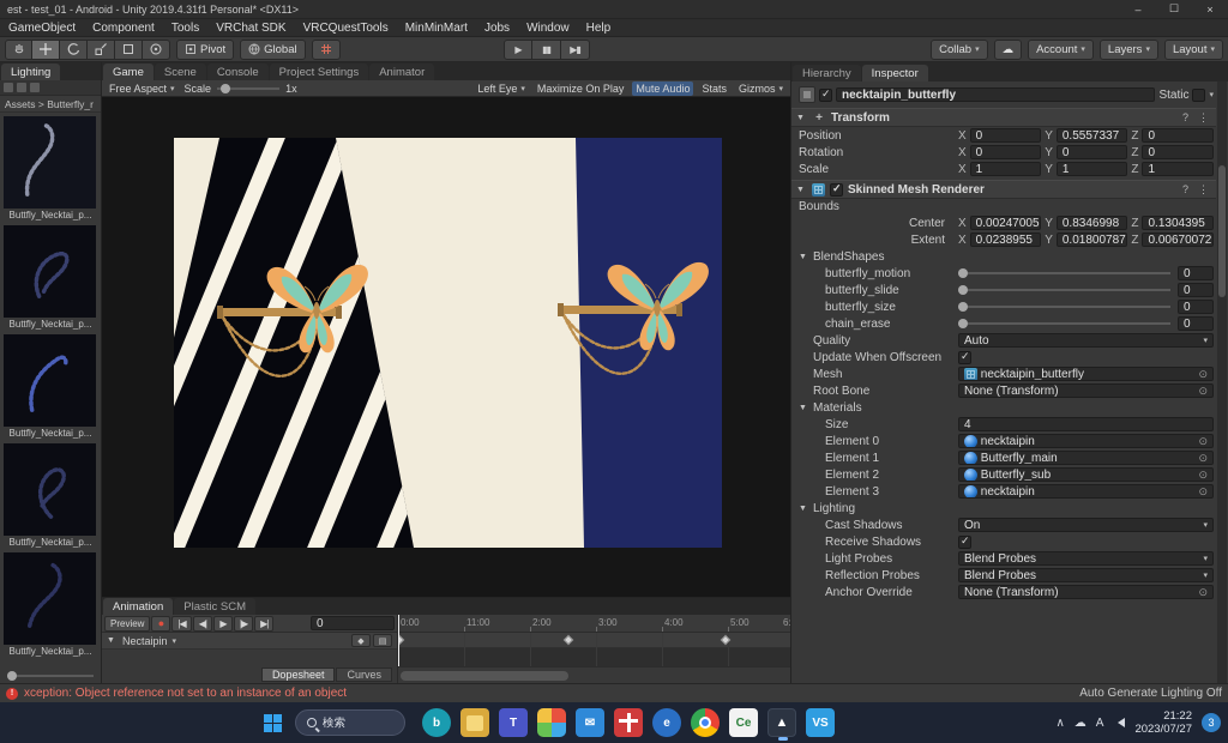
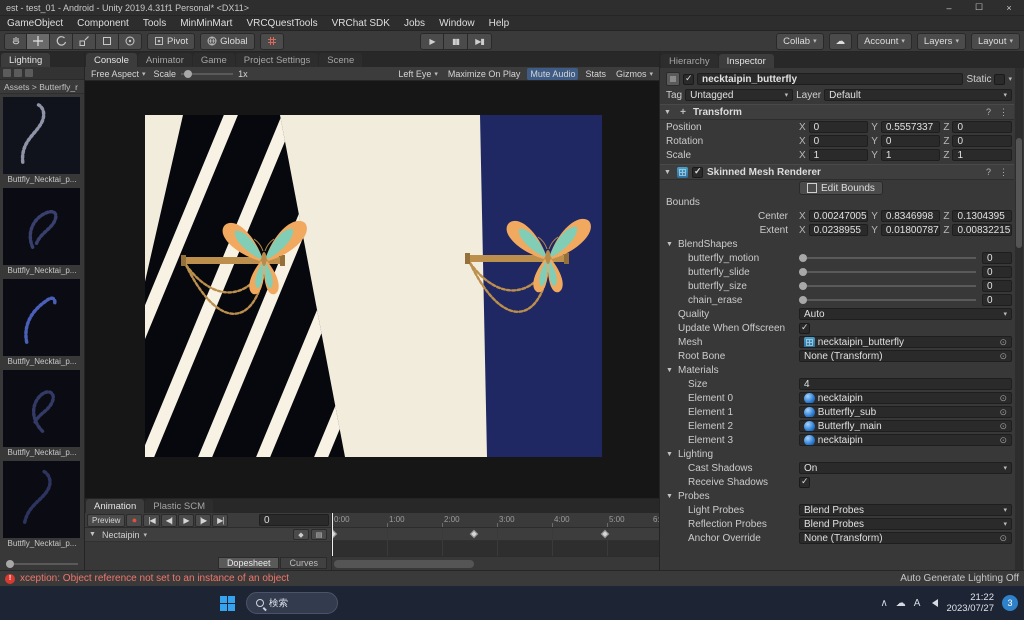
  est - test_01 - Android - Unity 2019.4.31f1 Personal* <DX11>
  –
  ☐
  ×
  GameObject
  Component
  Tools
- VRChat SDK
+ MinMinMart
  VRCQuestTools
- MinMinMart
+ VRChat SDK
  Jobs
  Window
  Help
  Pivot
  Global
  ▶
  ▮▮
  ▶▮
  Collab
  ☁
  Account
  Layers
  Layout
  Lighting
  Assets > Butterfly_r
  Buttfly_Necktai_p...
  Buttfly_Necktai_p...
  Buttfly_Necktai_p...
  Buttfly_Necktai_p...
  Buttfly_Necktai_p...
- Game
+ Console
- Scene
+ Animator
- Console
+ Game
  Project Settings
- Animator
+ Scene
  Free Aspect
  Scale
  1x
  Left Eye
  Maximize On Play
  Mute Audio
  Stats
  Gizmos
  Animation
  Plastic SCM
  Preview
  ●
  |◀
  ◀|
  ▶
  |▶
  ▶|
  0
  Nectaipin
  Dopesheet
  Curves
  0:00
- 11:00
+ 1:00
  2:00
  3:00
  4:00
  5:00
  Hierarchy
  Inspector
  necktaipin_butterfly
  Static
+ Tag
+ Untagged
+ Layer
+ Default
  +
  Transform
  ?
  ⋮
  Position
  X
  0
  Y
  0.5557337
  Z
  0
  Rotation
  X
  0
  Y
  0
  Z
  0
  Scale
  X
  1
  Y
  1
  Z
  1
  Skinned Mesh Renderer
  ?
  ⋮
+ Edit Bounds
  Bounds
  Center
  X
  0.00247005
  Y
  0.8346998
  Z
  0.1304395
  Extent
  X
  0.0238955
  Y
  0.01800787
  Z
- 0.00670072
+ 0.00832215
  BlendShapes
  butterfly_motion
  0
  butterfly_slide
  0
  butterfly_size
  0
  chain_erase
  0
  Quality
  Auto
  Update When Offscreen
  Mesh
  necktaipin_butterfly
  ⊙
  Root Bone
  None (Transform)
  ⊙
  Materials
  Size
  4
  Element 0
  necktaipin
  ⊙
  Element 1
- Butterfly_main
+ Butterfly_sub
  ⊙
  Element 2
- Butterfly_sub
+ Butterfly_main
  ⊙
  Element 3
  necktaipin
  ⊙
  Lighting
  Cast Shadows
  On
  Receive Shadows
+ Probes
  Light Probes
  Blend Probes
  Reflection Probes
  Blend Probes
  Anchor Override
  None (Transform)
  ⊙
  xception: Object reference not set to an instance of an object
  Auto Generate Lighting Off
  検索
- b
- T
- ✉
- e
- Ce
- ▲
- VS
  ∧
  ☁
  A
  21:22
  2023/07/27
  3
